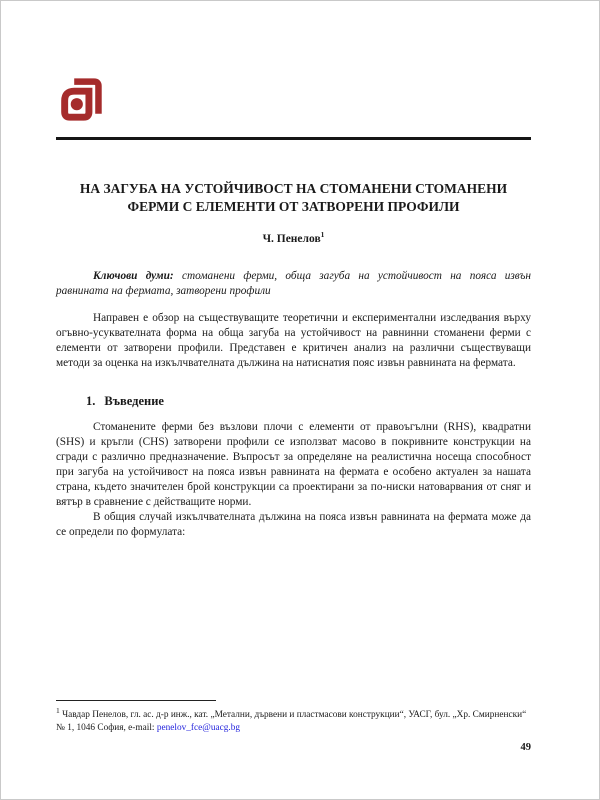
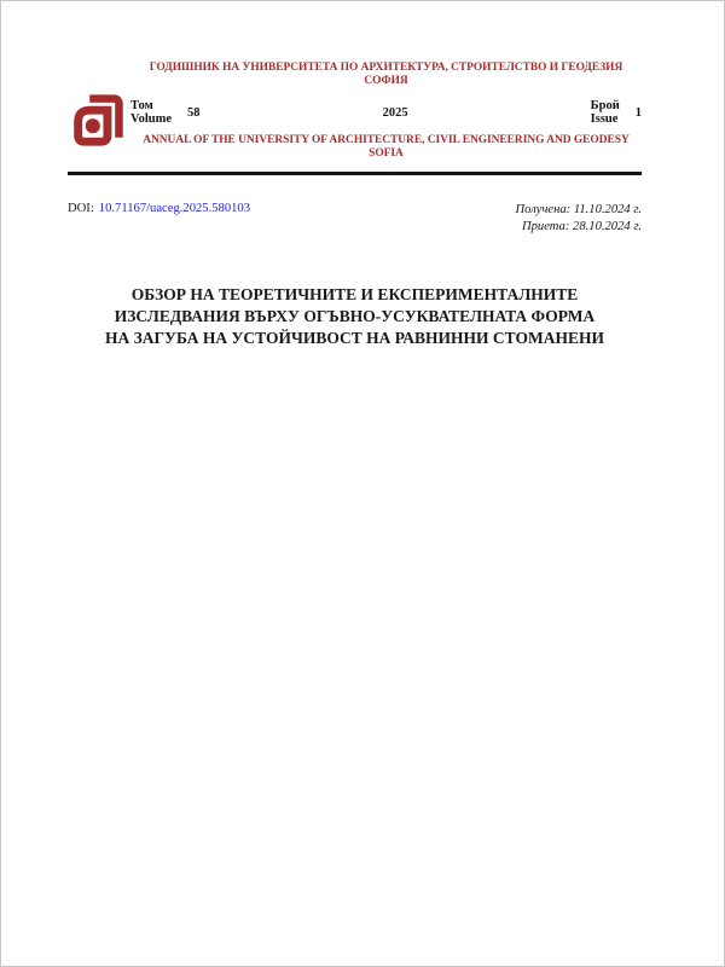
+ ГОДИШНИК НА УНИВЕРСИТЕТА ПО АРХИТЕКТУРА, СТРОИТЕЛСТВО И ГЕОДЕЗИЯ
+ СОФИЯ
+ Том
+ Volume
+ 58
+ 2025
+ Брой
+ Issue
+ 1
+ ANNUAL OF THE UNIVERSITY OF ARCHITECTURE, CIVIL ENGINEERING AND GEODESY
+ SOFIA
+ DOI: 10.71167/uaceg.2025.580103
+ Получена: 11.10.2024 г.
+ Приета: 28.10.2024 г.
+ ОБЗОР НА ТЕОРЕТИЧНИТЕ И ЕКСПЕРИМЕНТАЛНИТЕ
+ ИЗСЛЕДВАНИЯ ВЪРХУ ОГЪВНО-УСУКВАТЕЛНАТА ФОРМА
- НА ЗАГУБА НА УСТОЙЧИВОСТ НА СТОМАНЕНИ СТОМАНЕНИ
+ НА ЗАГУБА НА УСТОЙЧИВОСТ НА РАВНИННИ СТОМАНЕНИ
- ФЕРМИ С ЕЛЕМЕНТИ ОТ ЗАТВОРЕНИ ПРОФИЛИ
- Ч. Пенелов1
- Ключови думи: стоманени ферми, обща загуба на устойчивост на пояса извън равнината на фермата, затворени профили
- Направен е обзор на съществуващите теоретични и експериментални изследвания върху огъвно-усуквателната форма на обща загуба на устойчивост на равнинни стоманени ферми с елементи от затворени профили. Представен е критичен анализ на различни съществуващи методи за оценка на изкълчвателната дължина на натиснатия пояс извън равнината на фермата.
- 1. Въведение
- Стоманените ферми без възлови плочи с елементи от правоъгълни (RHS), квадратни (SHS) и кръгли (CHS) затворени профили се използват масово в покривните конструкции на сгради с различно предназначение. Въпросът за определяне на реалистична носеща способност при загуба на устойчивост на пояса извън равнината на фермата е особено актуален за нашата страна, където значителен брой конструкции са проектирани за по-ниски натоварвания от сняг и вятър в сравнение с действащите норми.
- В общия случай изкълчвателната дължина на пояса извън равнината на фермата може да се определи по формулата:
- 1 Чавдар Пенелов, гл. ас. д-р инж., кат. „Метални, дървени и пластмасови конструкции“, УАСГ, бул. „Хр. Смирненски“ № 1, 1046 София, e-mail: penelov_fce@uacg.bg
- 49
